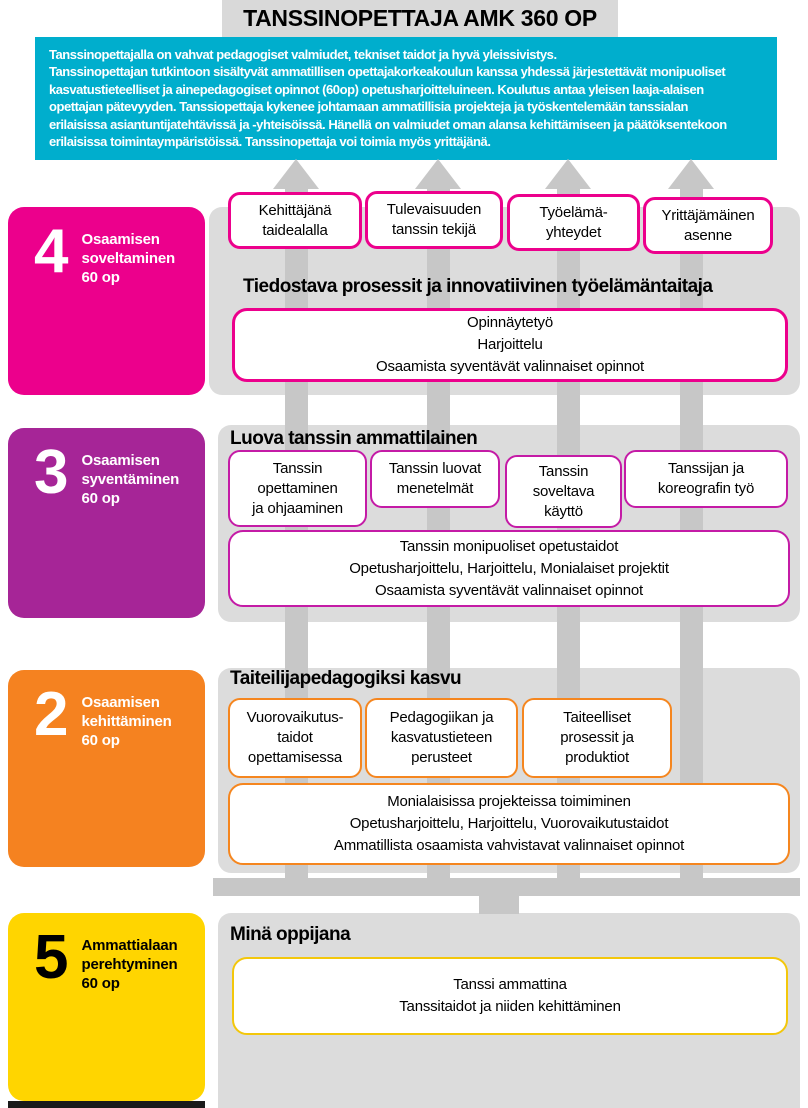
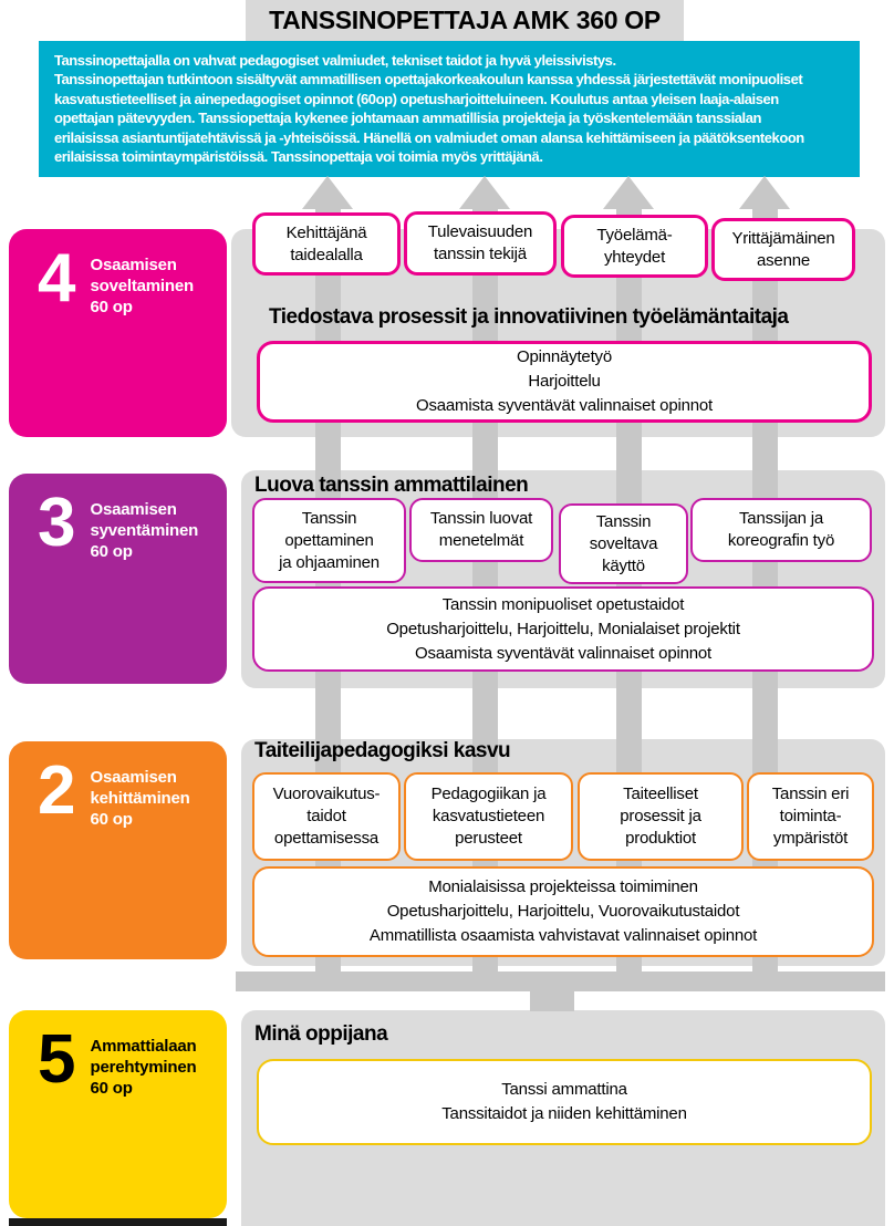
  TANSSINOPETTAJA AMK 360 OP
  Tanssinopettajalla on vahvat pedagogiset valmiudet, tekniset taidot ja hyvä yleissivistys.
  Tanssinopettajan tutkintoon sisältyvät ammatillisen opettajakorkeakoulun kanssa yhdessä järjestettävät monipuoliset
  kasvatustieteelliset ja ainepedagogiset opinnot (60op) opetusharjoitteluineen. Koulutus antaa yleisen laaja-alaisen
  opettajan pätevyyden. Tanssiopettaja kykenee johtamaan ammatillisia projekteja ja työskentelemään tanssialan
  erilaisissa asiantuntijatehtävissä ja -yhteisöissä. Hänellä on valmiudet oman alansa kehittämiseen ja päätöksentekoon
  erilaisissa toimintaympäristöissä. Tanssinopettaja voi toimia myös yrittäjänä.
  4
  Osaamisen
  soveltaminen
  60 op
  3
  Osaamisen
  syventäminen
  60 op
  2
  Osaamisen
  kehittäminen
  60 op
  5
  Ammattialaan
  perehtyminen
  60 op
  Kehittäjänä
  taidealalla
  Tulevaisuuden
  tanssin tekijä
  Työelämä-
  yhteydet
  Yrittäjämäinen
  asenne
  Tiedostava prosessit ja innovatiivinen työelämäntaitaja
  Opinnäytetyö
  Harjoittelu
  Osaamista syventävät valinnaiset opinnot
  Luova tanssin ammattilainen
  Tanssin
  opettaminen
  ja ohjaaminen
  Tanssin luovat
  menetelmät
  Tanssin
  soveltava
  käyttö
  Tanssijan ja
  koreografin työ
  Tanssin monipuoliset opetustaidot
  Opetusharjoittelu, Harjoittelu, Monialaiset projektit
  Osaamista syventävät valinnaiset opinnot
  Taiteilijapedagogiksi kasvu
  Vuorovaikutus-
  taidot
  opettamisessa
  Pedagogiikan ja
  kasvatustieteen
  perusteet
  Taiteelliset
  prosessit ja
  produktiot
+ Tanssin eri
+ toiminta-
+ ympäristöt
  Monialaisissa projekteissa toimiminen
  Opetusharjoittelu, Harjoittelu, Vuorovaikutustaidot
  Ammatillista osaamista vahvistavat valinnaiset opinnot
  Minä oppijana
  Tanssi ammattina
  Tanssitaidot ja niiden kehittäminen
